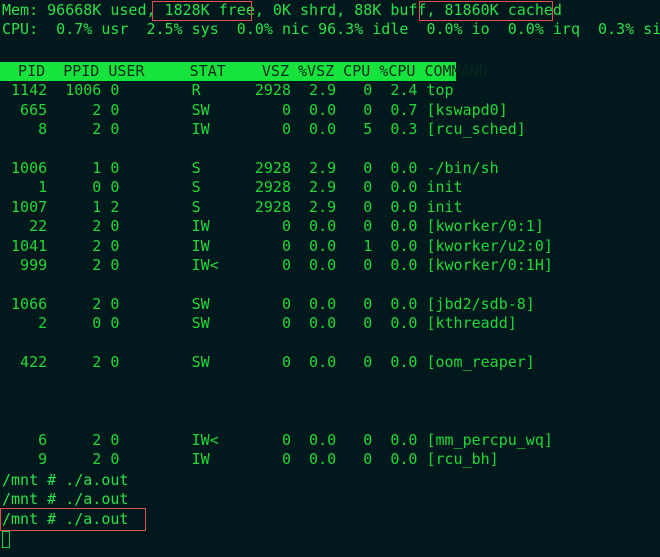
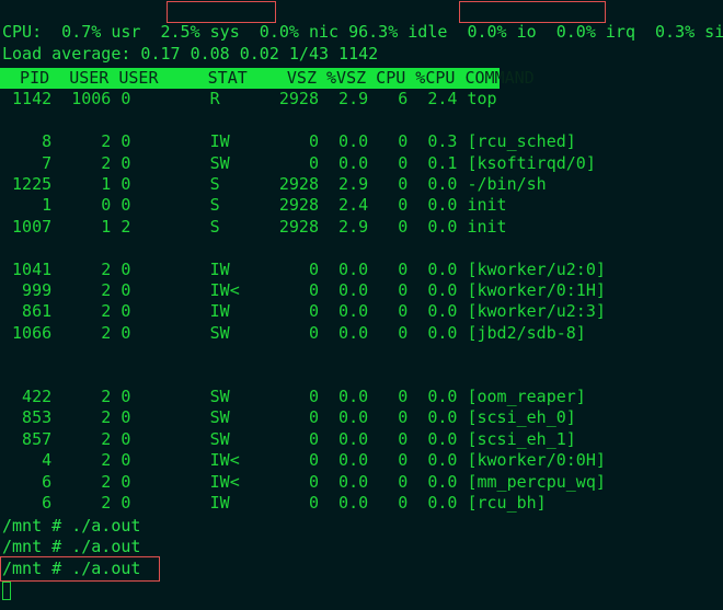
- Mem: 96668K used, 1828K free, 0K shrd, 88K buff, 81860K cached
  CPU: 0.7% usr 2.5% sys 0.0% nic 96.3% idle 0.0% io 0.0% irq 0.3% si
+ Load average: 0.17 0.08 0.02 1/43 1142
- PID PPID USER STAT VSZ %VSZ CPU %CPU COMMAND
+ PID USER USER STAT VSZ %VSZ CPU %CPU COMMAND
- 1142 1006 0 R 2928 2.9 0 2.4 top
+ 1142 1006 0 R 2928 2.9 6 2.4 top
- 665 2 0 SW 0 0.0 0 0.7 [kswapd0]
- 8 2 0 IW 0 0.0 5 0.3 [rcu_sched]
+ 8 2 0 IW 0 0.0 0 0.3 [rcu_sched]
+ 7 2 0 SW 0 0.0 0 0.1 [ksoftirqd/0]
- 1006 1 0 S 2928 2.9 0 0.0 -/bin/sh
+ 1225 1 0 S 2928 2.9 0 0.0 -/bin/sh
- 1 0 0 S 2928 2.9 0 0.0 init
+ 1 0 0 S 2928 2.4 0 0.0 init
  1007 1 2 S 2928 2.9 0 0.0 init
- 22 2 0 IW 0 0.0 0 0.0 [kworker/0:1]
- 1041 2 0 IW 0 0.0 1 0.0 [kworker/u2:0]
+ 1041 2 0 IW 0 0.0 0 0.0 [kworker/u2:0]
  999 2 0 IW< 0 0.0 0 0.0 [kworker/0:1H]
+ 861 2 0 IW 0 0.0 0 0.0 [kworker/u2:3]
  1066 2 0 SW 0 0.0 0 0.0 [jbd2/sdb-8]
- 2 0 0 SW 0 0.0 0 0.0 [kthreadd]
  422 2 0 SW 0 0.0 0 0.0 [oom_reaper]
+ 853 2 0 SW 0 0.0 0 0.0 [scsi_eh_0]
+ 857 2 0 SW 0 0.0 0 0.0 [scsi_eh_1]
+ 4 2 0 IW< 0 0.0 0 0.0 [kworker/0:0H]
  6 2 0 IW< 0 0.0 0 0.0 [mm_percpu_wq]
- 9 2 0 IW 0 0.0 0 0.0 [rcu_bh]
+ 6 2 0 IW 0 0.0 0 0.0 [rcu_bh]
  /mnt # ./a.out
  /mnt # ./a.out
  /mnt # ./a.out
